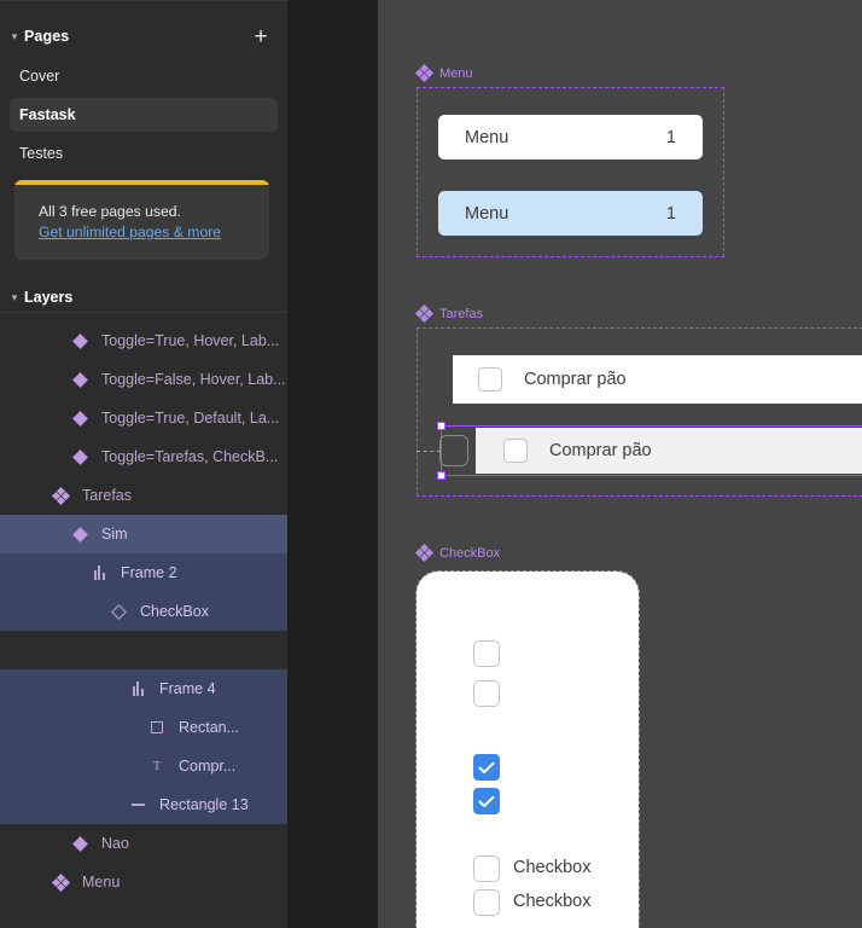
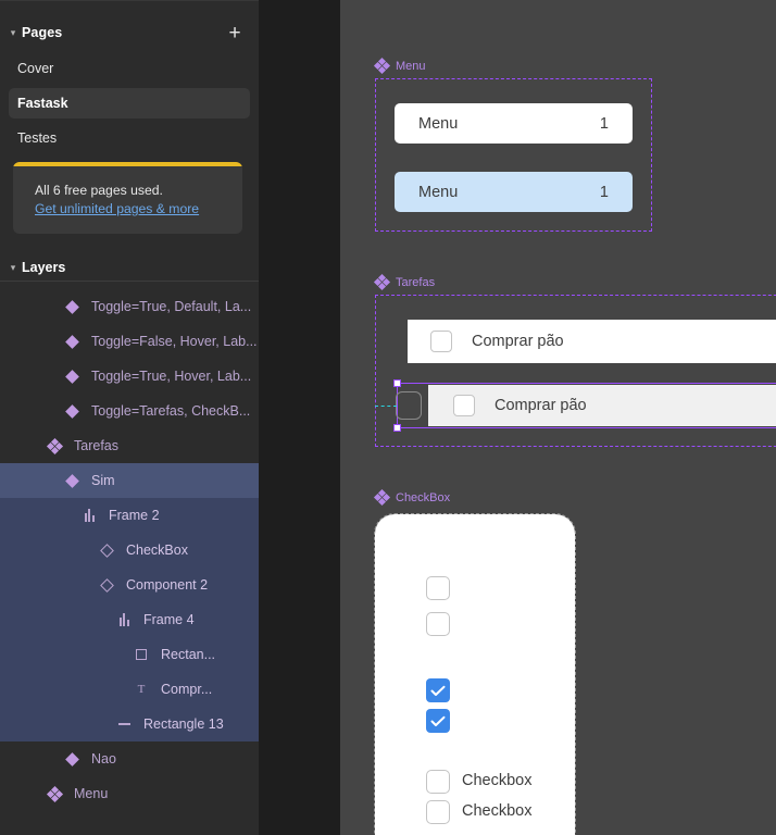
  ▾
  Pages
  +
  Cover
  Fastask
  Testes
- All 3 free pages used.
+ All 6 free pages used.
  Get unlimited pages & more
  ▾
  Layers
- Toggle=True, Hover, Lab...
+ Toggle=True, Default, La...
  Toggle=False, Hover, Lab...
- Toggle=True, Default, La...
+ Toggle=True, Hover, Lab...
  Toggle=Tarefas, CheckB...
  Tarefas
  Sim
  Frame 2
  CheckBox
+ Component 2
  Frame 4
  Rectan...
  T
  Compr...
  Rectangle 13
  Nao
  Menu
  Menu
  Menu
  1
  Menu
  1
  Tarefas
  Comprar pão
  Comprar pão
  CheckBox
  Checkbox
  Checkbox
